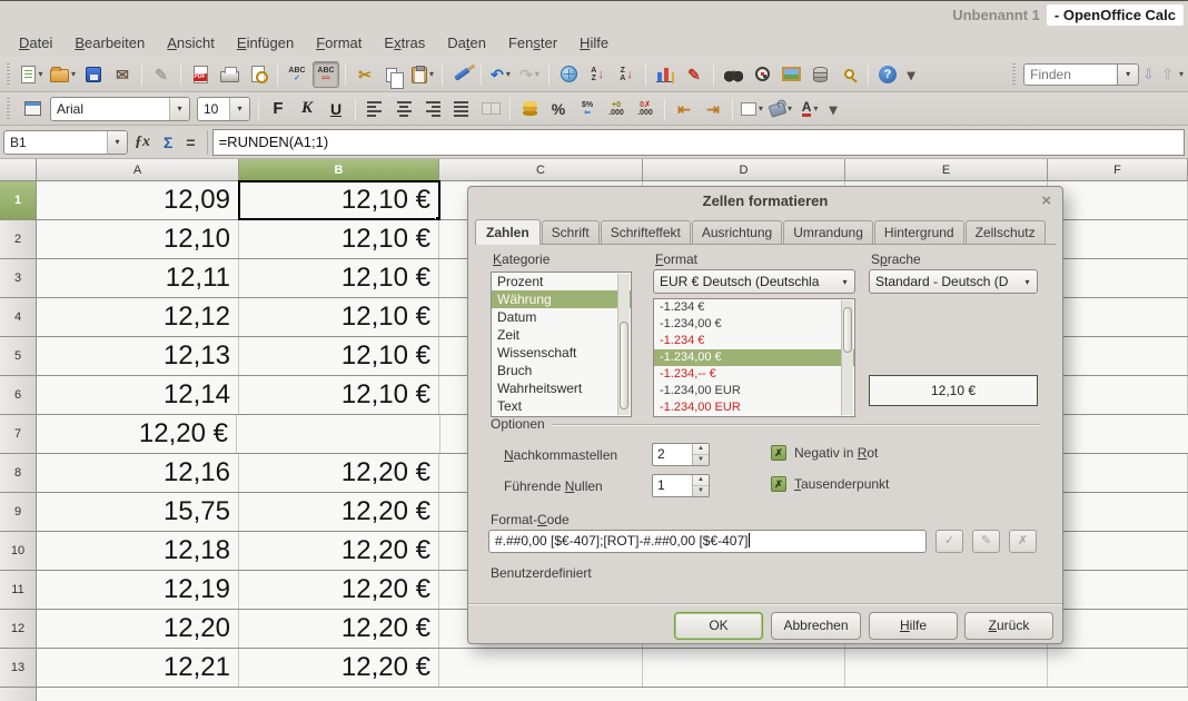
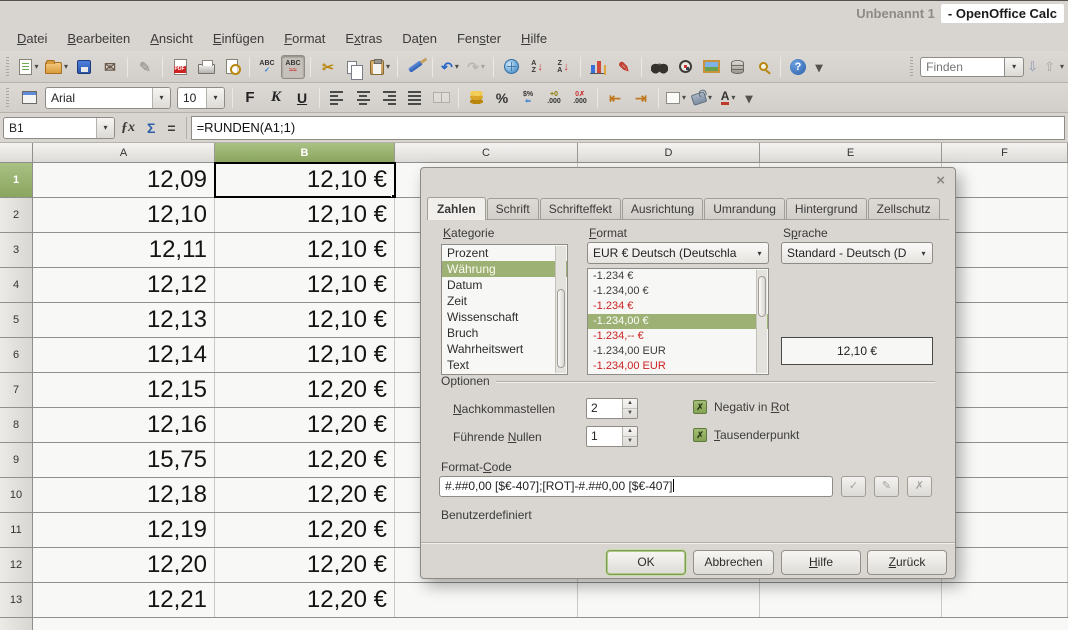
  Unbenannt 1
  - OpenOffice Calc
  Datei
  Bearbeiten
  Ansicht
  Einfügen
  Format
  Extras
  Daten
  Fenster
  Hilfe
  ▾
  ▾
  ✉
  ✎
  ✂
  ▾
  ↶
  ▾
  ↷
  ▾
  ↓
  ↓
  ✎
  ▾
  Finden
  ▾
  ⇩
  ⇧
  ▾
  Arial
  ▾
  10
  ▾
  F
  K
  U
  %
  ⇤
  ⇥
  ▾
  ▾
  A
  ▾
  ▾
  B1
  ▾
  ƒx
  Σ
  =
  =RUNDEN(A1;1)
  A
  B
  C
  D
  E
  F
  1
  12,09
  12,10 €
  2
  12,10
  12,10 €
  3
  12,11
  12,10 €
  4
  12,12
  12,10 €
  5
  12,13
  12,10 €
  6
  12,14
  12,10 €
  7
+ 12,15
  12,20 €
  8
  12,16
  12,20 €
  9
  15,75
  12,20 €
  10
  12,18
  12,20 €
  11
  12,19
  12,20 €
  12
  12,20
  12,20 €
  13
  12,21
  12,20 €
- Zellen formatieren
  ×
  Zahlen
  Schrift
  Schrifteffekt
  Ausrichtung
  Umrandung
  Hintergrund
  Zellschutz
  Kategorie
  Prozent
  Währung
  Datum
  Zeit
  Wissenschaft
  Bruch
  Wahrheitswert
  Text
  Format
  EUR € Deutsch (Deutschla
  ▾
  -1.234 €
  -1.234,00 €
  -1.234 €
  -1.234,00 €
  -1.234,-- €
  -1.234,00 EUR
  -1.234,00 EUR
  Sprache
  Standard - Deutsch (D
  ▾
  12,10 €
  Optionen
  Nachkommastellen
  2
  Führende Nullen
  1
  ✗
  Negativ in Rot
  ✗
  Tausenderpunkt
  Format-Code
  #.##0,00 [$€-407];[ROT]-#.##0,00 [$€-407]
  ✓
  ✎
  ✗
  Benutzerdefiniert
  OK
  Abbrechen
  Hilfe
  Zurück
